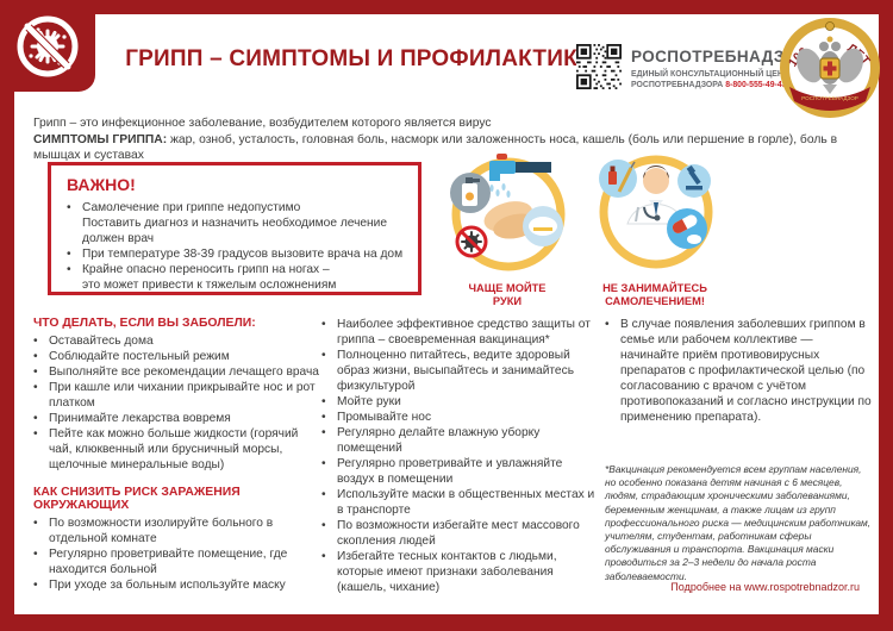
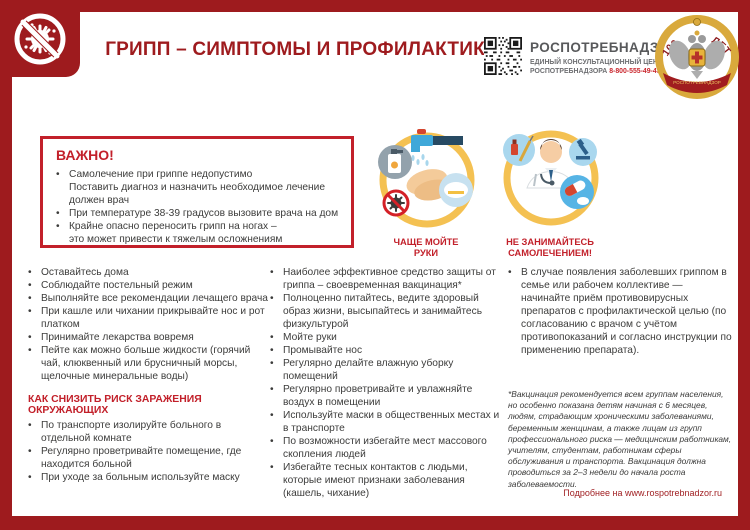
  ГРИПП – СИМПТОМЫ И ПРОФИЛАКТИК
  РОСПОТРЕБНАДЗ
- Грипп – это инфекционное заболевание, возбудителем которого является вирус
- СИМПТОМЫ ГРИППА: жар, озноб, усталость, головная боль, насморк или заложенность носа, кашель (боль или першение в горле), боль в мышцах и суставах
  ВАЖНО!
  •
  Самолечение при гриппе недопустимо
  Поставить диагноз и назначить необходимое лечение должен врач
  •
  При температуре 38-39 градусов вызовите врача на дом
  •
  Крайне опасно переносить грипп на ногах –
  это может привести к тяжелым осложнениям
  ЧАЩЕ МОЙТЕ
  РУКИ
  НЕ ЗАНИМАЙТЕСЬ
  САМОЛЕЧЕНИЕМ!
- ЧТО ДЕЛАТЬ, ЕСЛИ ВЫ ЗАБОЛЕЛИ:
  •
  Оставайтесь дома
  •
  Соблюдайте постельный режим
  •
  Выполняйте все рекомендации лечащего врача
  •
  При кашле или чихании прикрывайте нос и рот платком
  •
  Принимайте лекарства вовремя
  •
  Пейте как можно больше жидкости (горячий чай, клюквенный или брусничный морсы, щелочные минеральные воды)
  КАК СНИЗИТЬ РИСК ЗАРАЖЕНИЯ ОКРУЖАЮЩИХ
  •
- По возможности изолируйте больного в отдельной комнате
+ По транспорте изолируйте больного в отдельной комнате
  •
  Регулярно проветривайте помещение, где находится больной
  •
  При уходе за больным используйте маску
  •
  Наиболее эффективное средство защиты от гриппа – своевременная вакцинация*
  •
  Полноценно питайтесь, ведите здоровый образ жизни, высыпайтесь и занимайтесь физкультурой
  •
  Мойте руки
  •
  Промывайте нос
  •
  Регулярно делайте влажную уборку помещений
  •
  Регулярно проветривайте и увлажняйте воздух в помещении
  •
  Используйте маски в общественных местах и в транспорте
  •
  По возможности избегайте мест массового скопления людей
  •
  Избегайте тесных контактов с людьми, которые имеют признаки заболевания (кашель, чихание)
  •
  В случае появления заболевших гриппом в семье или рабочем коллективе — начинайте приём противовирусных препаратов с профилактической целью (по согласованию с врачом с учётом противопоказаний и согласно инструкции по применению препарата).
- *Вакцинация рекомендуется всем группам населения, но особенно показана детям начиная с 6 месяцев, людям, страдающим хроническими заболеваниями, беременным женщинам, а также лицам из групп профессионального риска — медицинским работникам, учителям, студентам, работникам сферы обслуживания и транспорта. Вакцинация маски проводиться за 2–3 недели до начала роста заболеваемости.
+ *Вакцинация рекомендуется всем группам населения, но особенно показана детям начиная с 6 месяцев, людям, страдающим хроническими заболеваниями, беременным женщинам, а также лицам из групп профессионального риска — медицинским работникам, учителям, студентам, работникам сферы обслуживания и транспорта. Вакцинация должна проводиться за 2–3 недели до начала роста заболеваемости.
  Подробнее на www.rospotrebnadzor.ru
